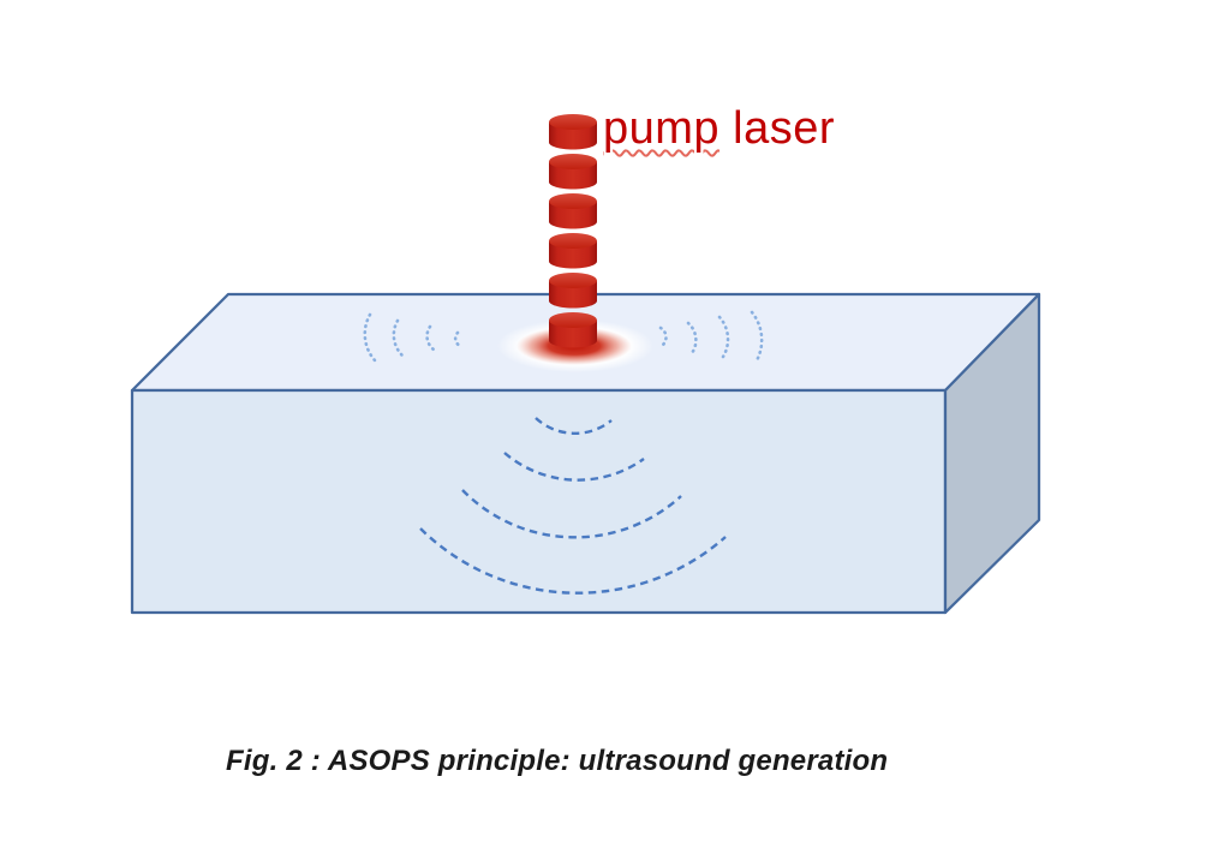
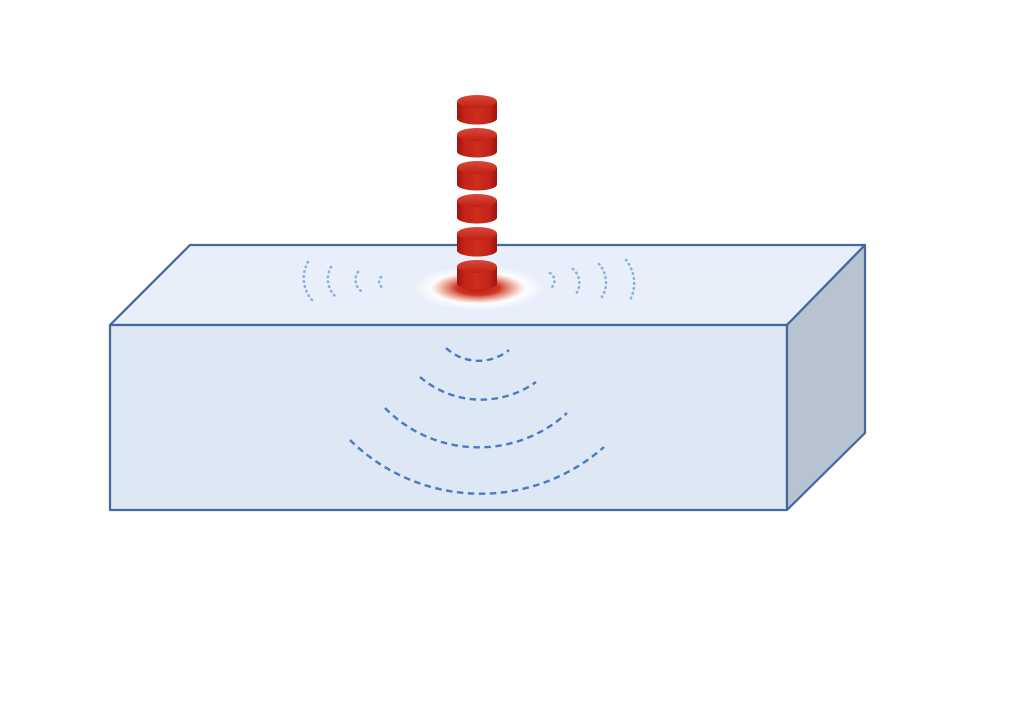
- pump laser
- Fig. 2 : ASOPS principle: ultrasound generation
